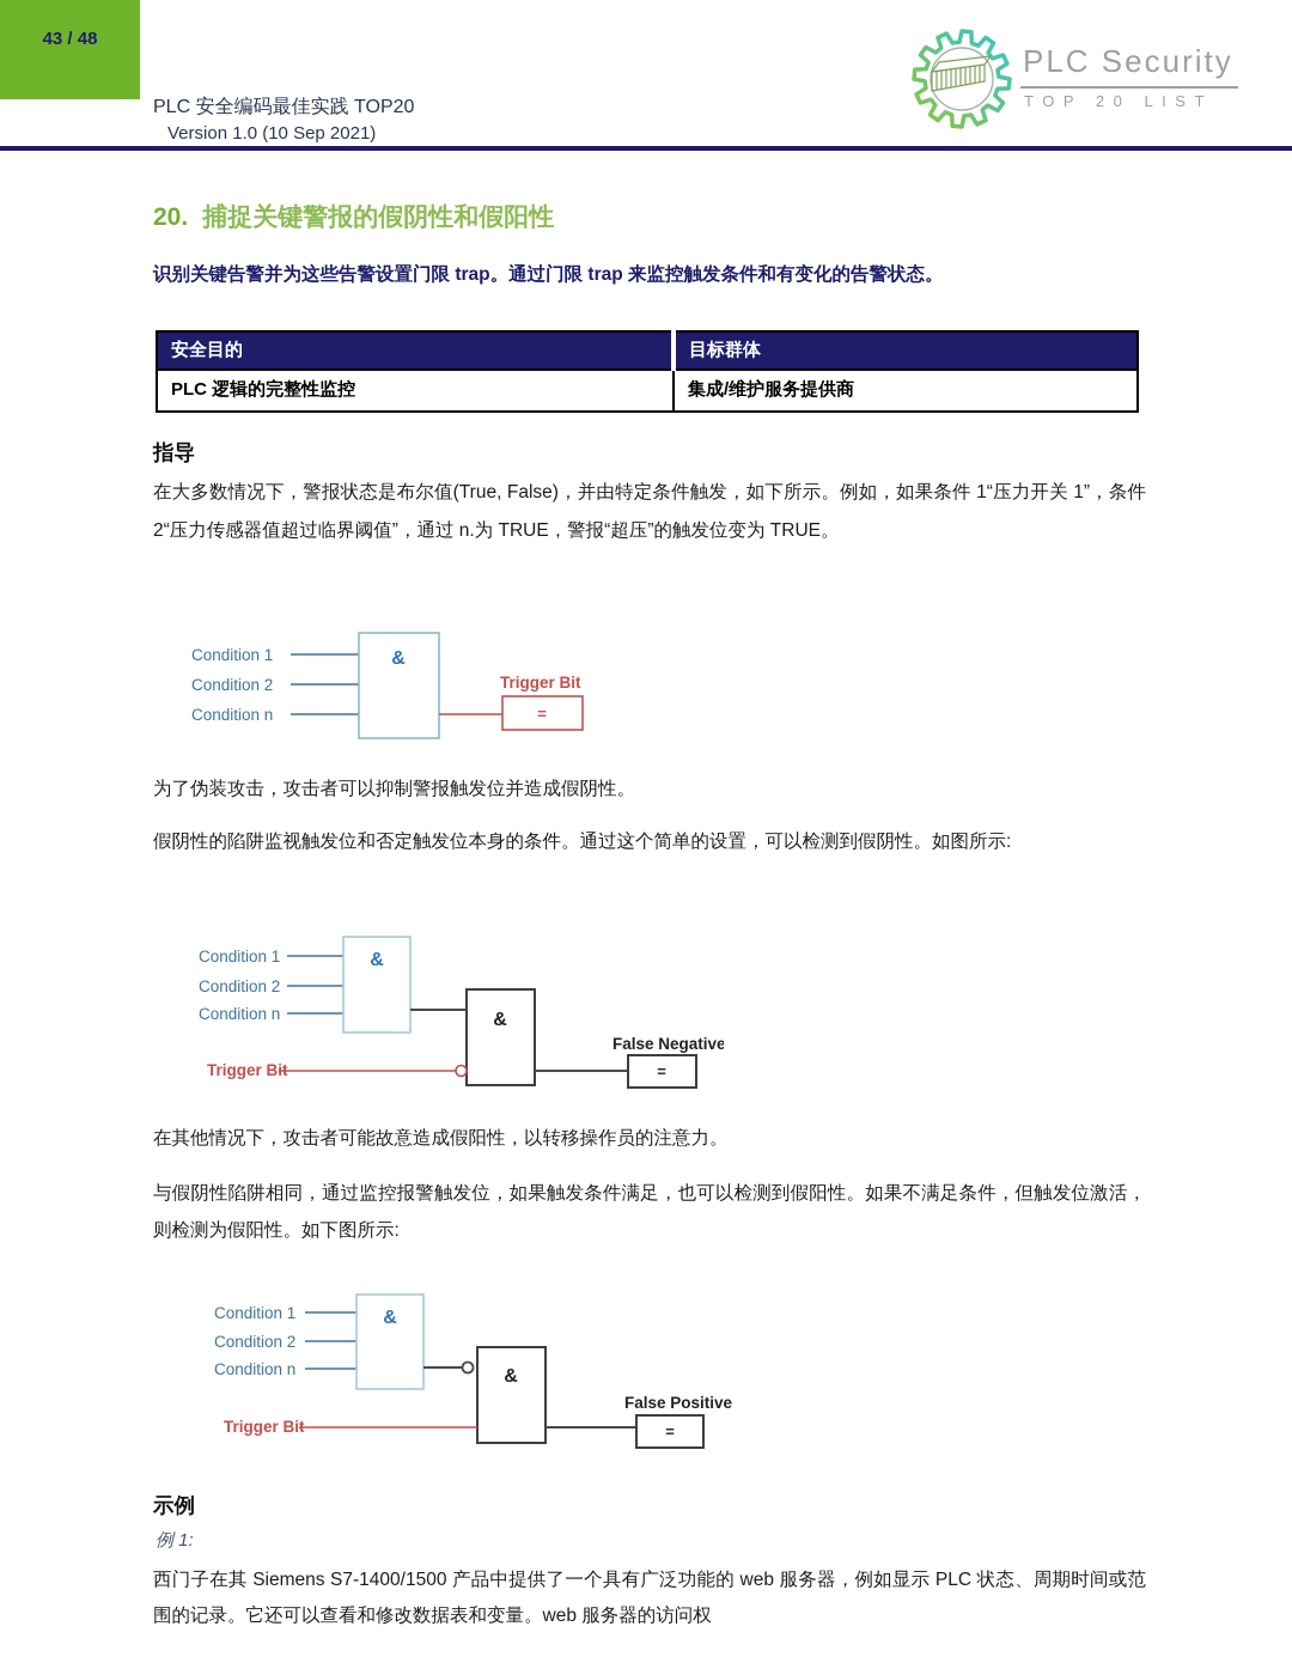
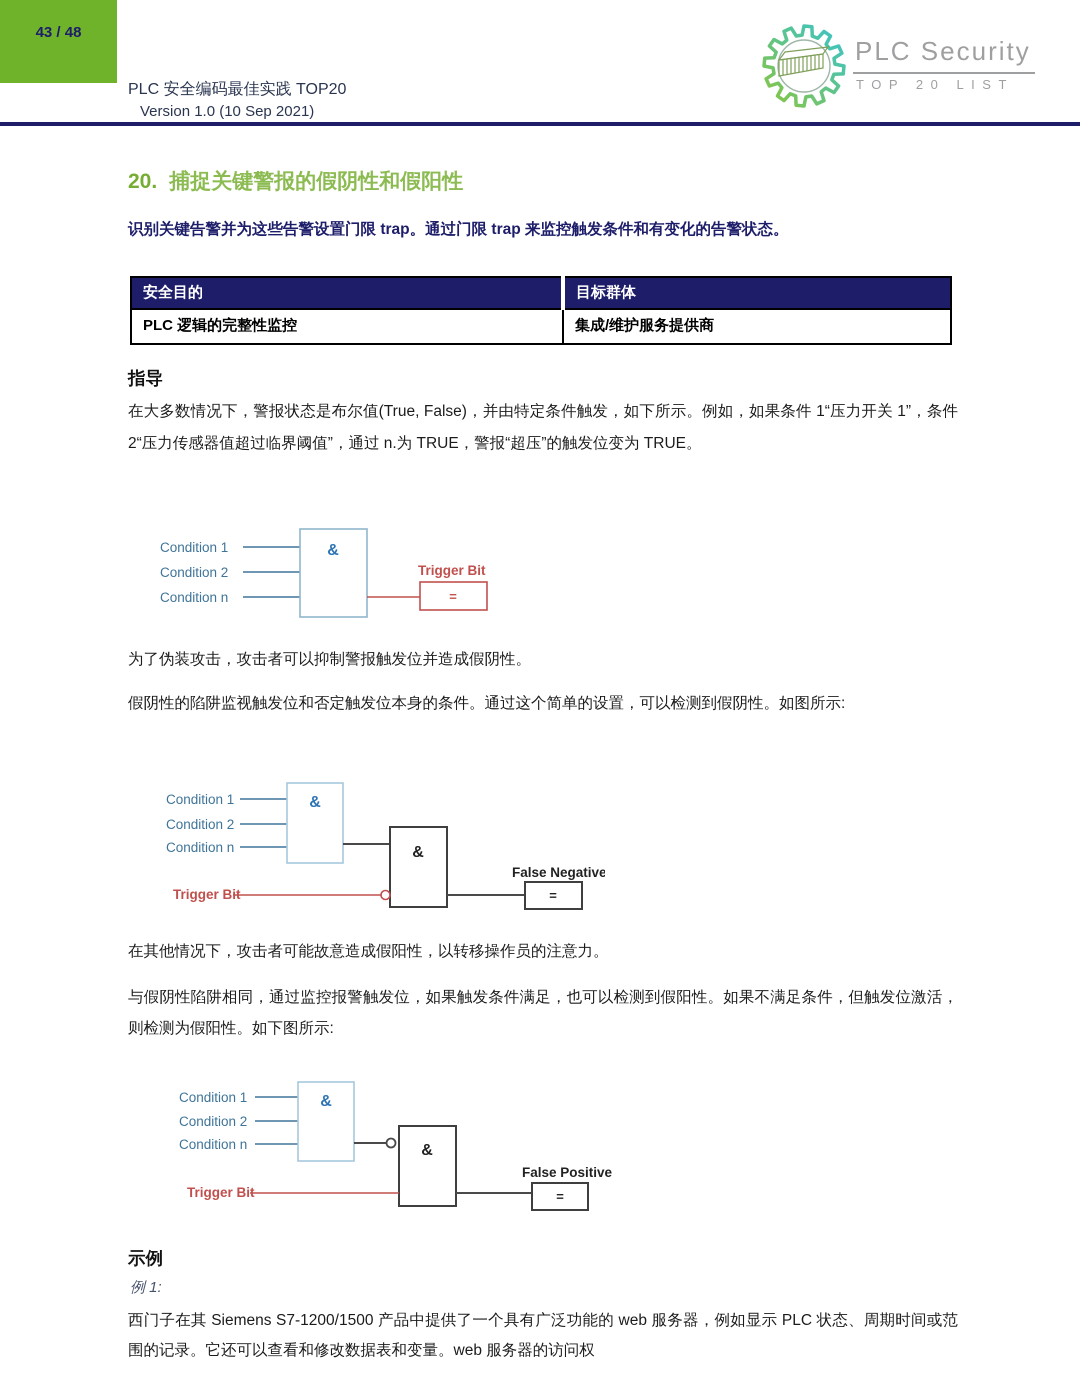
  43 / 48
  PLC 安全编码最佳实践 TOP20
  Version 1.0 (10 Sep 2021)
  PLC Security
  TOP 20 LIST
  20. 捕捉关键警报的假阴性和假阳性
  识别关键告警并为这些告警设置门限 trap。通过门限 trap 来监控触发条件和有变化的告警状态。
  安全目的	目标群体
  PLC 逻辑的完整性监控	集成/维护服务提供商
  指导
  在大多数情况下，警报状态是布尔值(True, False)，并由特定条件触发，如下所示。例如，如果条件 1“压力开关 1”，条件 2“压力传感器值超过临界阈值”，通过 n.为 TRUE，警报“超压”的触发位变为 TRUE。
  Condition 1
  Condition 2
  Condition n
  &
  Trigger Bit
  =
  为了伪装攻击，攻击者可以抑制警报触发位并造成假阴性。
  假阴性的陷阱监视触发位和否定触发位本身的条件。通过这个简单的设置，可以检测到假阴性。如图所示:
  Condition 1
  Condition 2
  Condition n
  &
  &
  Trigger B
  False Negative
  =
  在其他情况下，攻击者可能故意造成假阳性，以转移操作员的注意力。
  与假阴性陷阱相同，通过监控报警触发位，如果触发条件满足，也可以检测到假阳性。如果不满足条件，但触发位激活，则检测为假阳性。如下图所示:
  Condition 1
  Condition 2
  Condition n
  &
  &
  Trigger Bi
  False Positive
  =
  示例
  例 1:
- 西门子在其 Siemens S7-1400/1500 产品中提供了一个具有广泛功能的 web 服务器，例如显示 PLC 状态、周期时间或范围的记录。它还可以查看和修改数据表和变量。web 服务器的访问权
+ 西门子在其 Siemens S7-1200/1500 产品中提供了一个具有广泛功能的 web 服务器，例如显示 PLC 状态、周期时间或范围的记录。它还可以查看和修改数据表和变量。web 服务器的访问权
